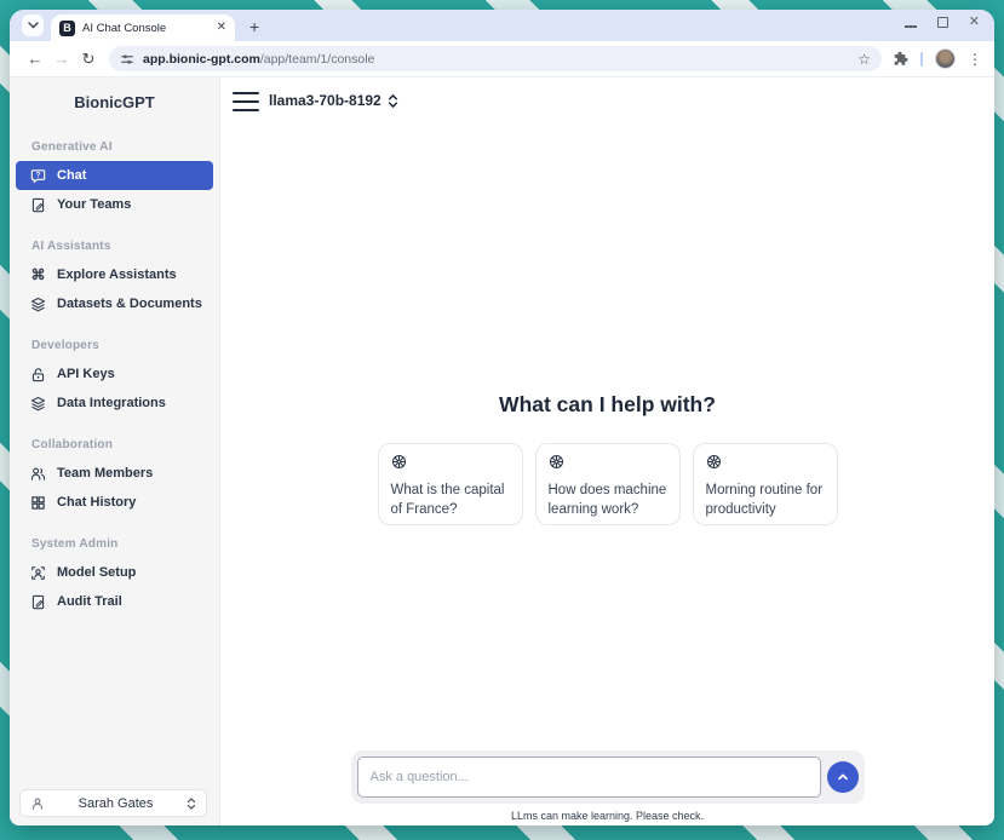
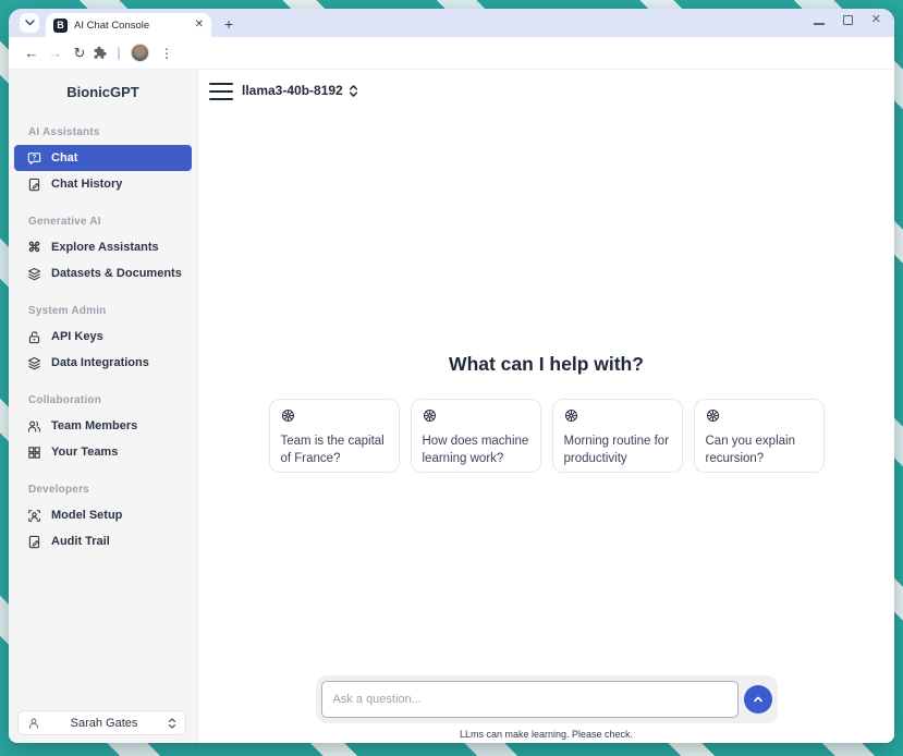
  B
  AI Chat Console
  ✕
  +
  ✕
  ←
  →
  ↻
- app.bionic-gpt.com/app/team/1/console
- ☆
  ⋮
  BionicGPT
- Generative AI
+ AI Assistants
  Chat
- Your Teams
+ Chat History
- AI Assistants
+ Generative AI
  ⌘
  Explore Assistants
  Datasets & Documents
- Developers
+ System Admin
  API Keys
  Data Integrations
  Collaboration
  Team Members
- Chat History
+ Your Teams
- System Admin
+ Developers
  Model Setup
  Audit Trail
  Sarah Gates
- llama3-70b-8192
+ llama3-40b-8192
  What can I help with?
- What is the capital of France?
+ Team is the capital of France?
  How does machine learning work?
  Morning routine for productivity
+ Can you explain recursion?
  Ask a question...
  LLms can make learning. Please check.
